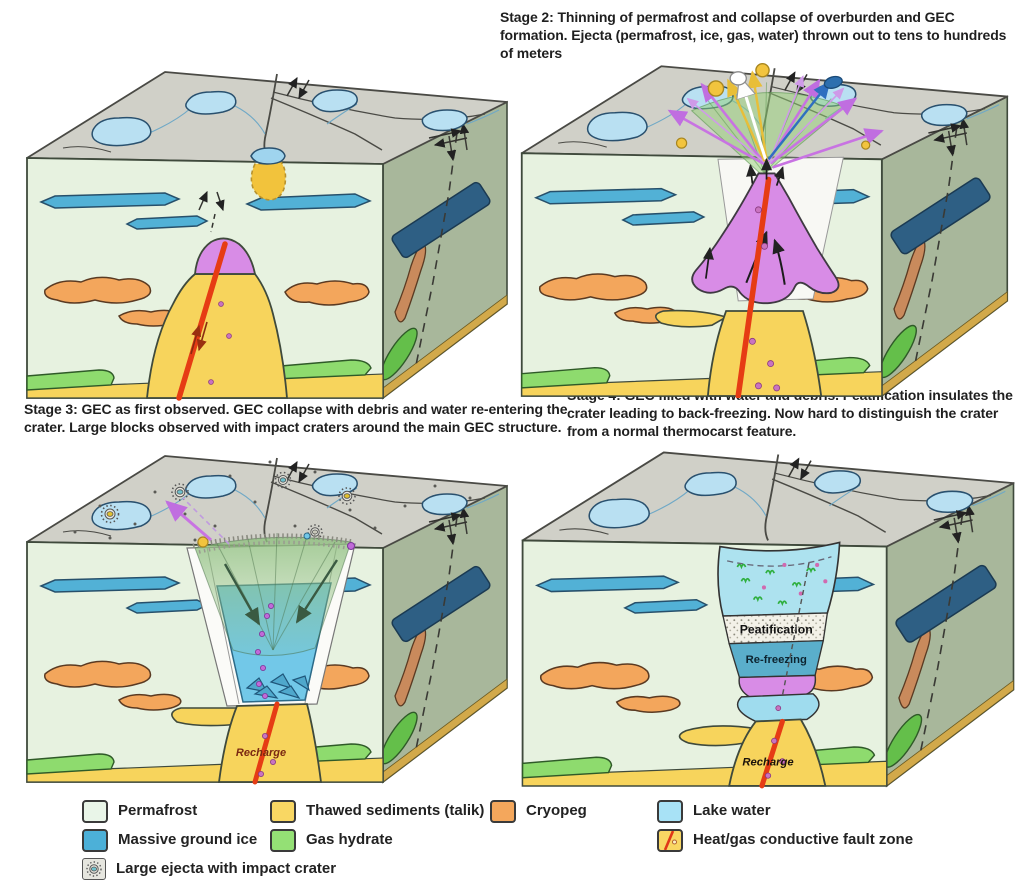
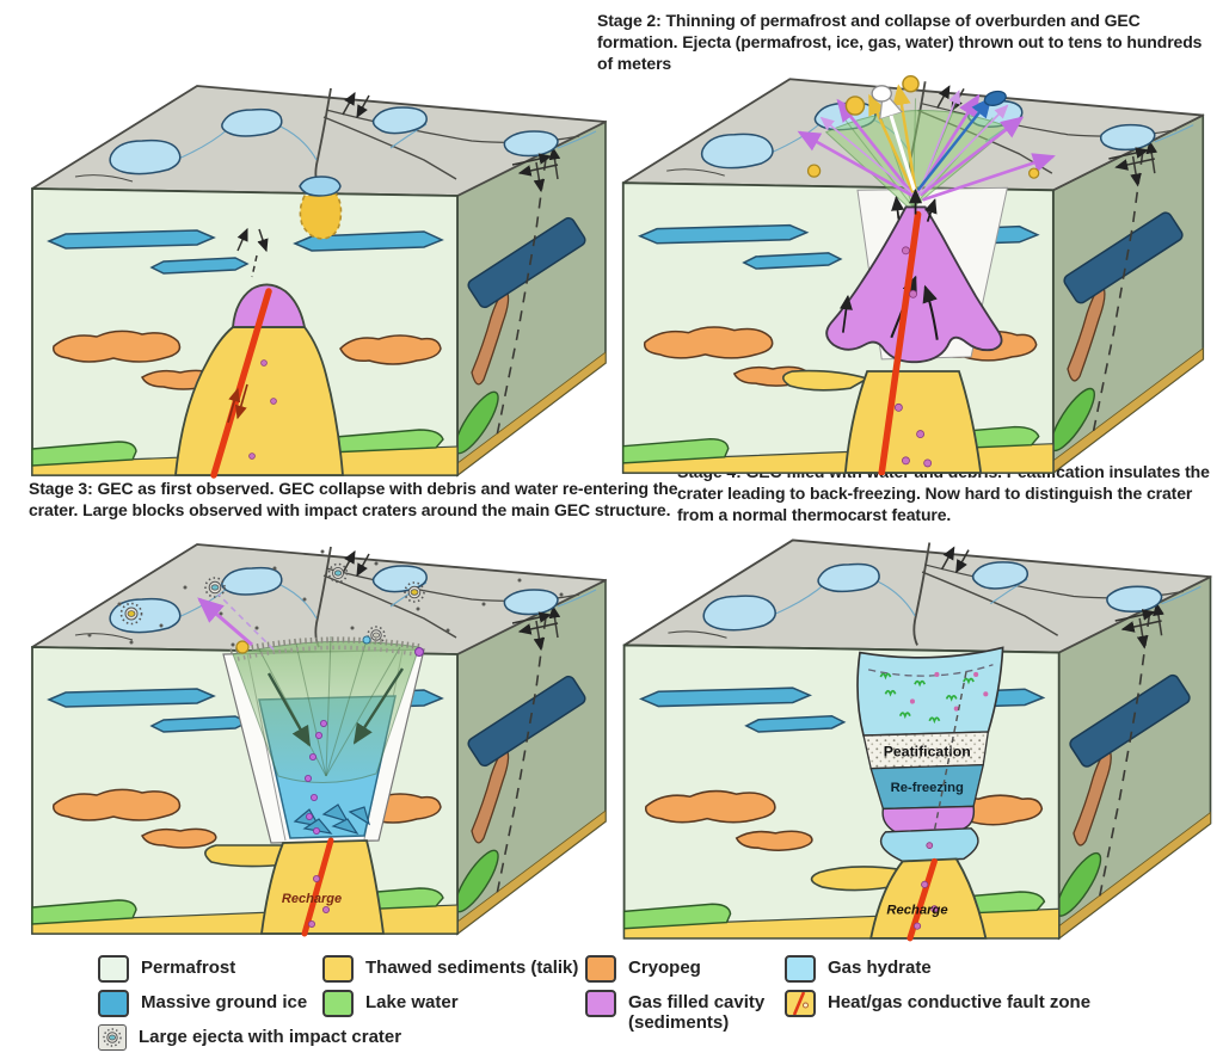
  Stage 2: Thinning of permafrost and collapse of overburden and GEC formation. Ejecta (permafrost, ice, gas, water) thrown out to tens to hundreds of meters
  Stage 3: GEC as first observed. GEC collapse with debris and water re-entering the crater. Large blocks observed with impact craters around the main GEC structure.
  cation insulates the crater leading to back-freezing. Now hard to distinguish the crater from a normal thermocarst feature.
  Recharge
  Peatificaton
  Re-freezing
  Recharge
  Permafrost
  Massive ground ice
  Large ejecta with impact crater
  Thawed sediments (talik)
- Gas hydrate
+ Lake water
  Cryopeg
+ Gas filled cavity (sediments)
- Lake water
+ Gas hydrate
  Heat/gas conductive fault zone
